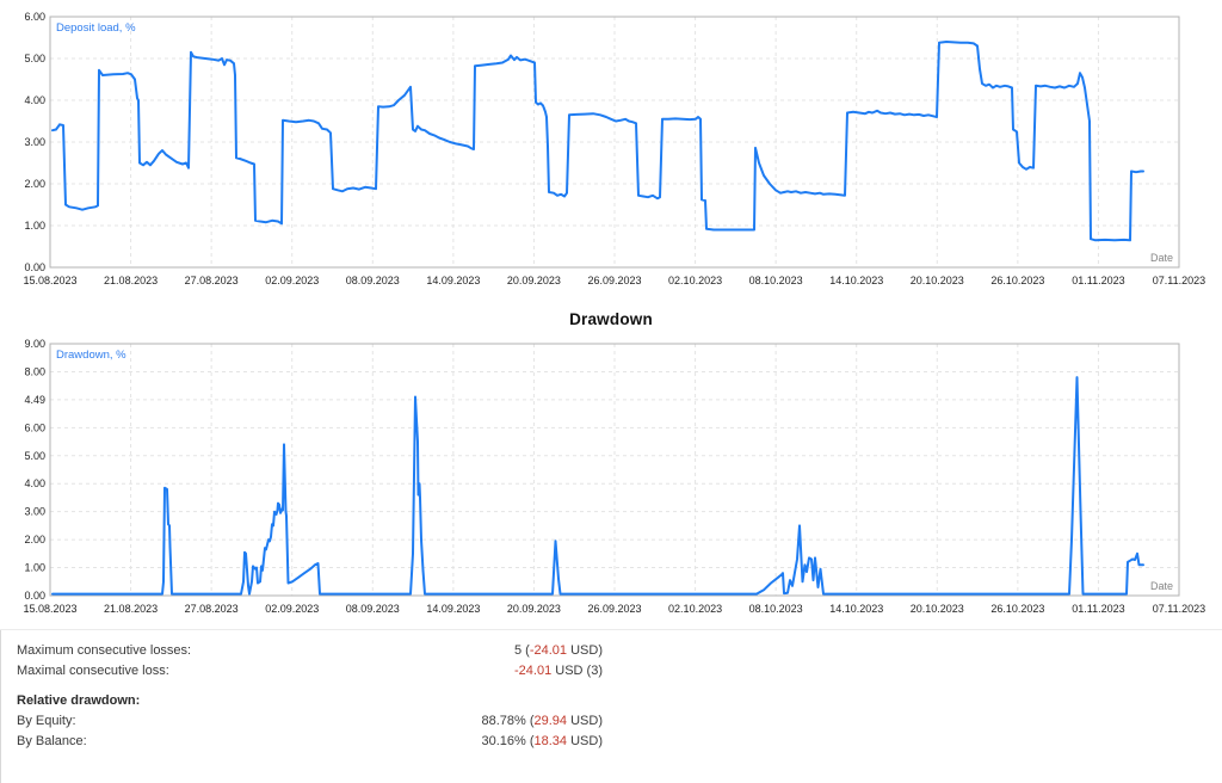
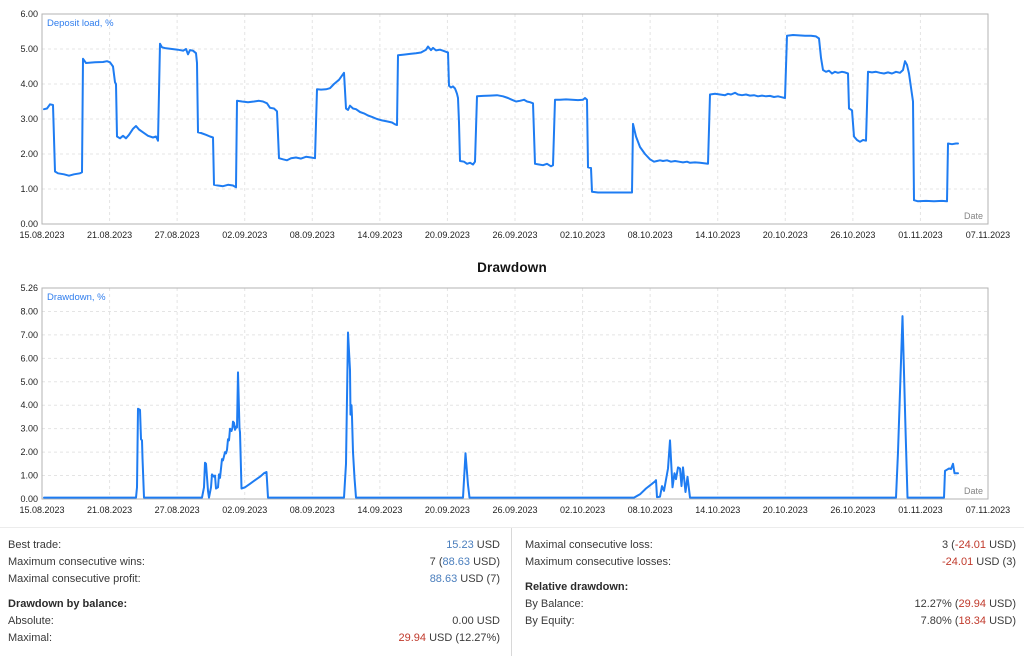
  6.00
  5.00
  4.00
  3.00
  2.00
  1.00
  0.00
  15.08.2023
  21.08.2023
  27.08.2023
  02.09.2023
  08.09.2023
  14.09.2023
  20.09.2023
  26.09.2023
  02.10.2023
  08.10.2023
  14.10.2023
  20.10.2023
  26.10.2023
  01.11.2023
  07.11.2023
  Deposit load, %
  Date
  Drawdown
- 9.00
+ 5.26
  8.00
- 4.49
+ 7.00
  6.00
  5.00
  4.00
  3.00
  2.00
  1.00
  0.00
  15.08.2023
  21.08.2023
  27.08.2023
  02.09.2023
  08.09.2023
  14.09.2023
  20.09.2023
  26.09.2023
  02.10.2023
  08.10.2023
  14.10.2023
  20.10.2023
  26.10.2023
  01.11.2023
  07.11.2023
  Drawdown, %
  Date
+ Best trade:
+ 15.23 USD
+ Maximum consecutive wins:
+ 7 (88.63 USD)
+ Maximal consecutive profit:
+ 88.63 USD (7)
+ Drawdown by balance:
+ Absolute:
+ 0.00 USD
+ Maximal:
+ 29.94 USD (12.27%)
- Maximum consecutive losses:
+ Maximal consecutive loss:
- 5 (-24.01 USD)
+ 3 (-24.01 USD)
- Maximal consecutive loss:
+ Maximum consecutive losses:
  -24.01 USD (3)
  Relative drawdown:
- By Equity:
+ By Balance:
- 88.78% (29.94 USD)
+ 12.27% (29.94 USD)
- By Balance:
+ By Equity:
- 30.16% (18.34 USD)
+ 7.80% (18.34 USD)
